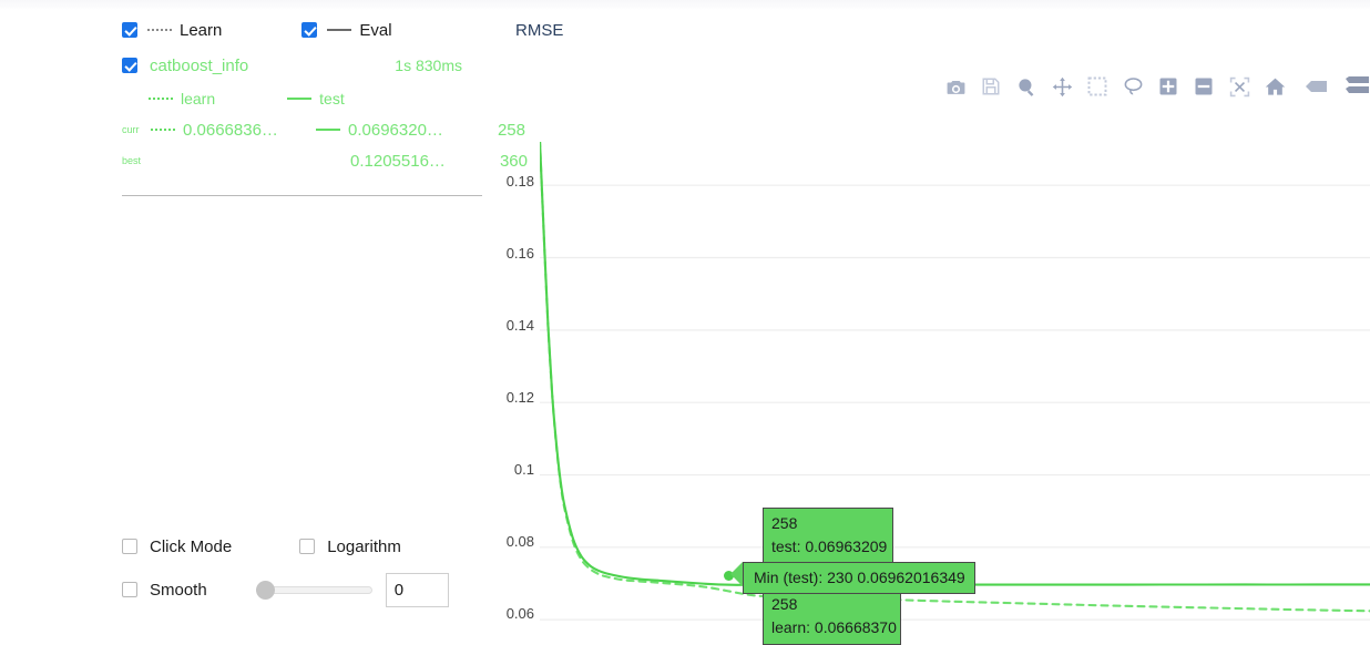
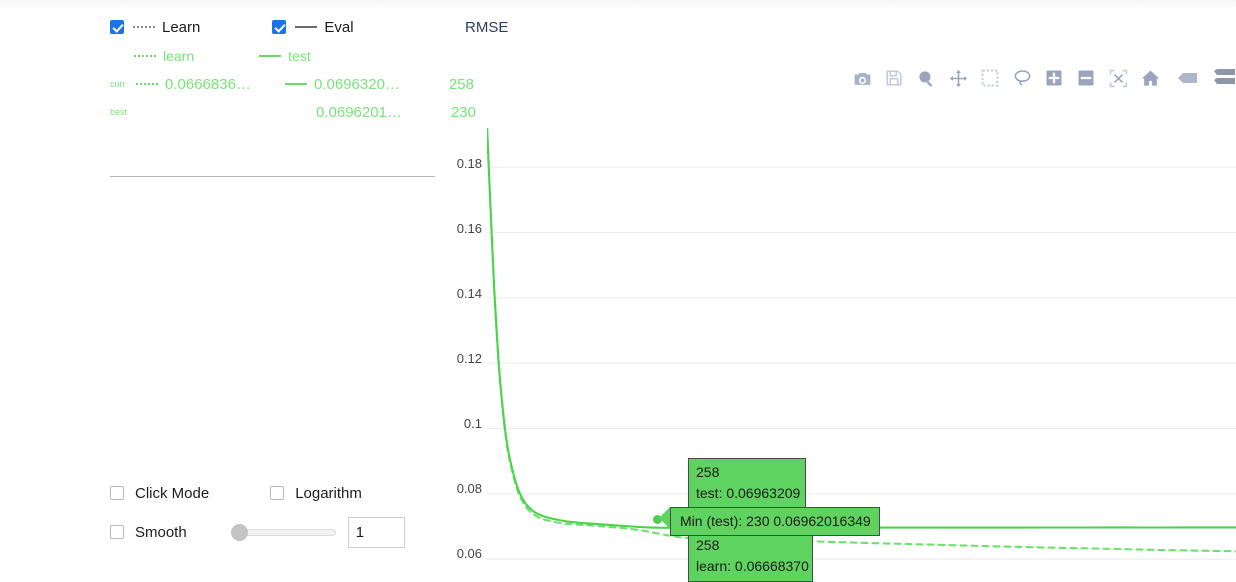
  Learn
  Eval
- catboost_info
- 1s 830ms
  learn
  test
  curr
  0.0666836…
  0.0696320…
  258
  best
- 0.1205516…
+ 0.0696201…
- 360
+ 230
  Click Mode
  Logarithm
  Smooth
- 0
+ 1
  RMSE
  0.18
  0.16
  0.14
  0.12
  0.1
  0.08
  0.06
  258
  test: 0.06963209
  258
  learn: 0.06668370
  Min (test): 230 0.06962016349
